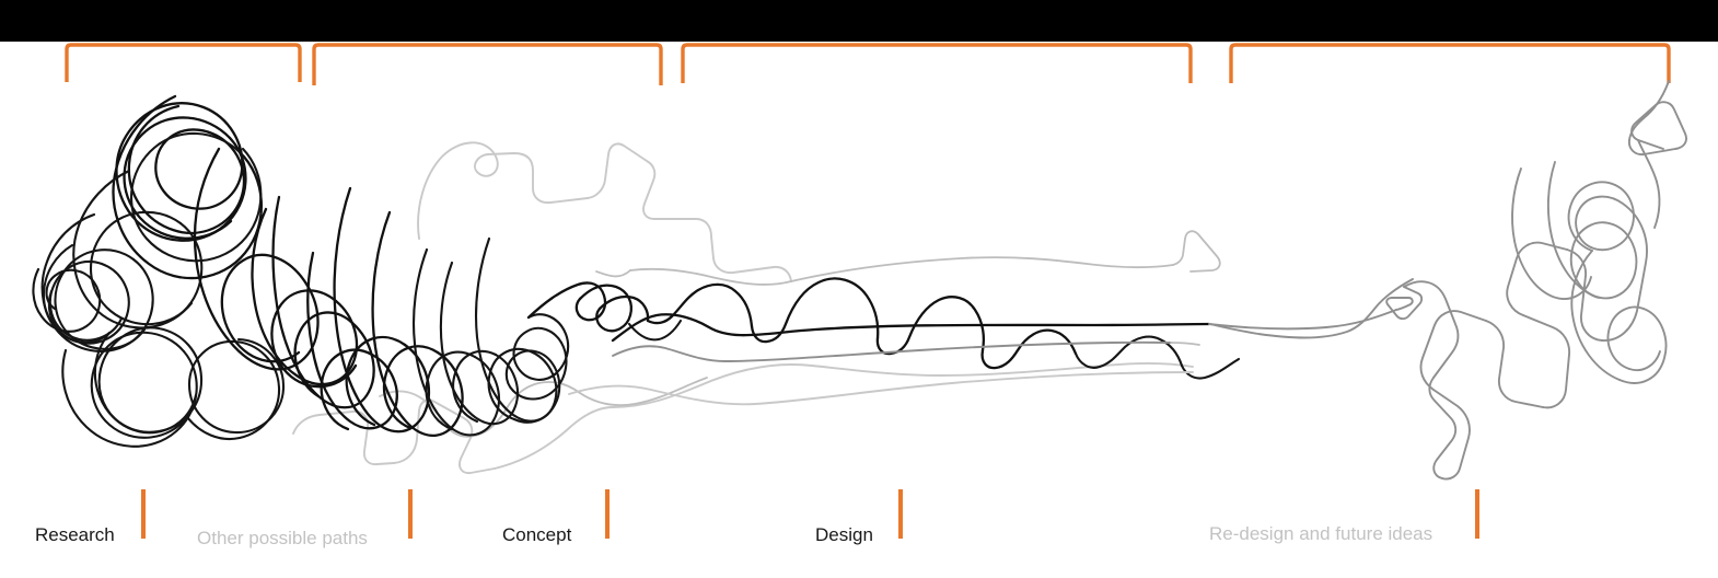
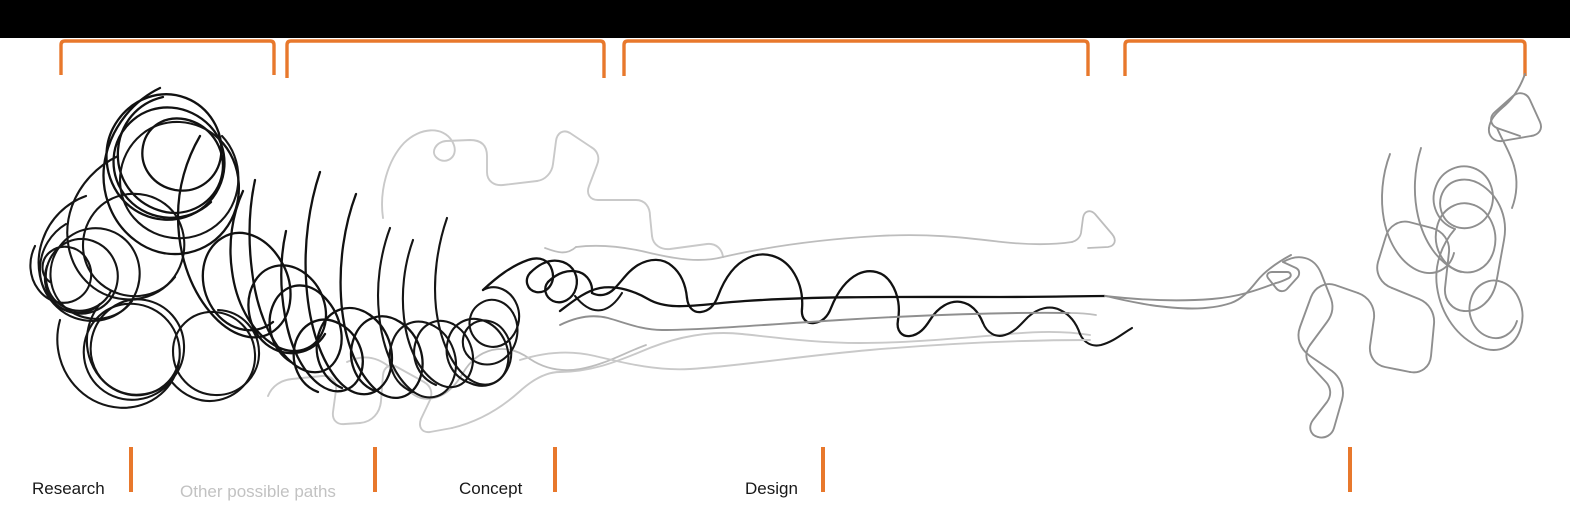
  Research
  Other possible paths
  Concept
  Design
- Re-design and future ideas
